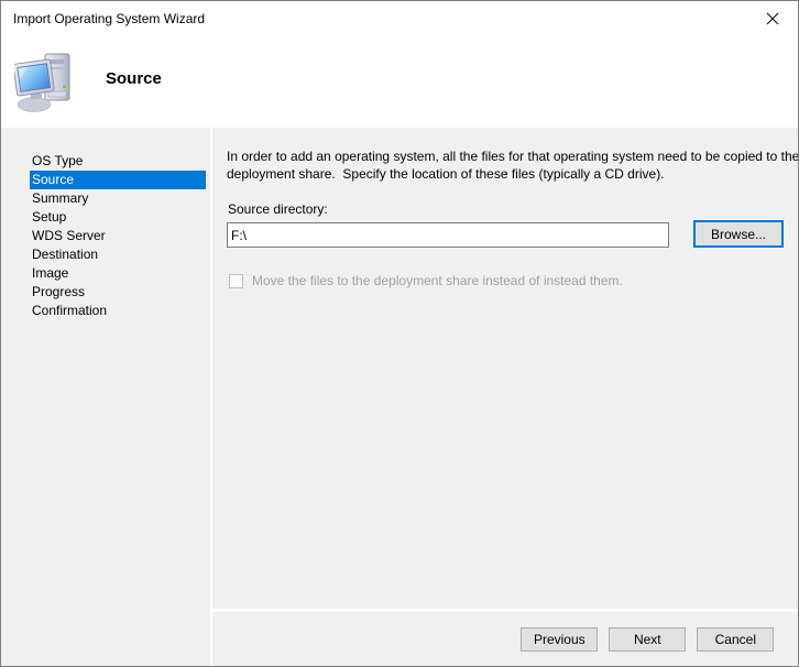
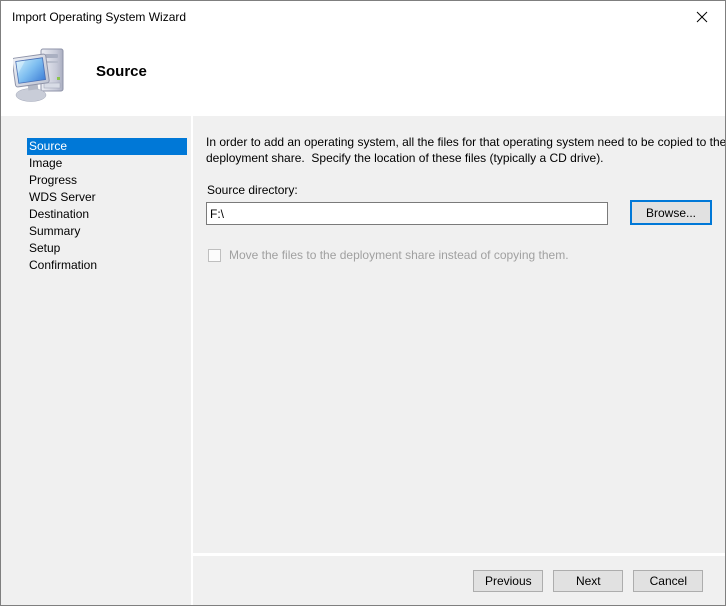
  Import Operating System Wizard
  Source
- OS Type
  Source
- Summary
+ Image
- Setup
+ Progress
  WDS Server
  Destination
- Image
+ Summary
- Progress
+ Setup
  Confirmation
  In order to add an operating system, all the files for that operating system need to be copied to the
  deployment share. Specify the location of these files (typically a CD drive).
  Source directory:
  F:\
  Browse...
- Move the files to the deployment share instead of instead them.
+ Move the files to the deployment share instead of copying them.
  Previous
  Next
  Cancel
